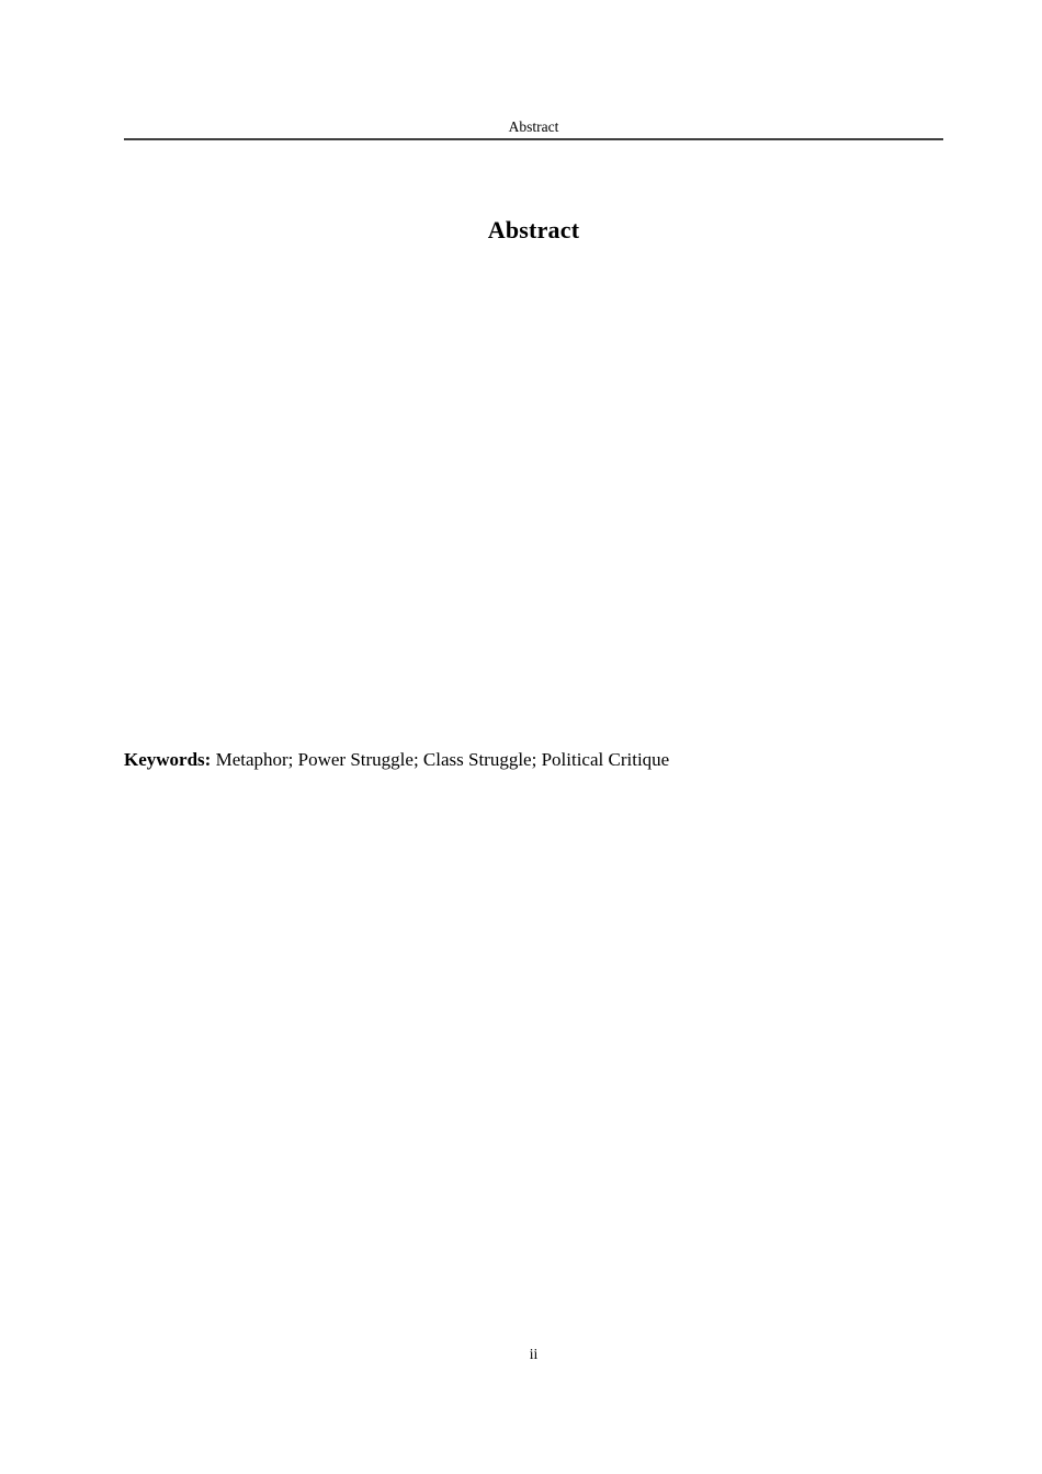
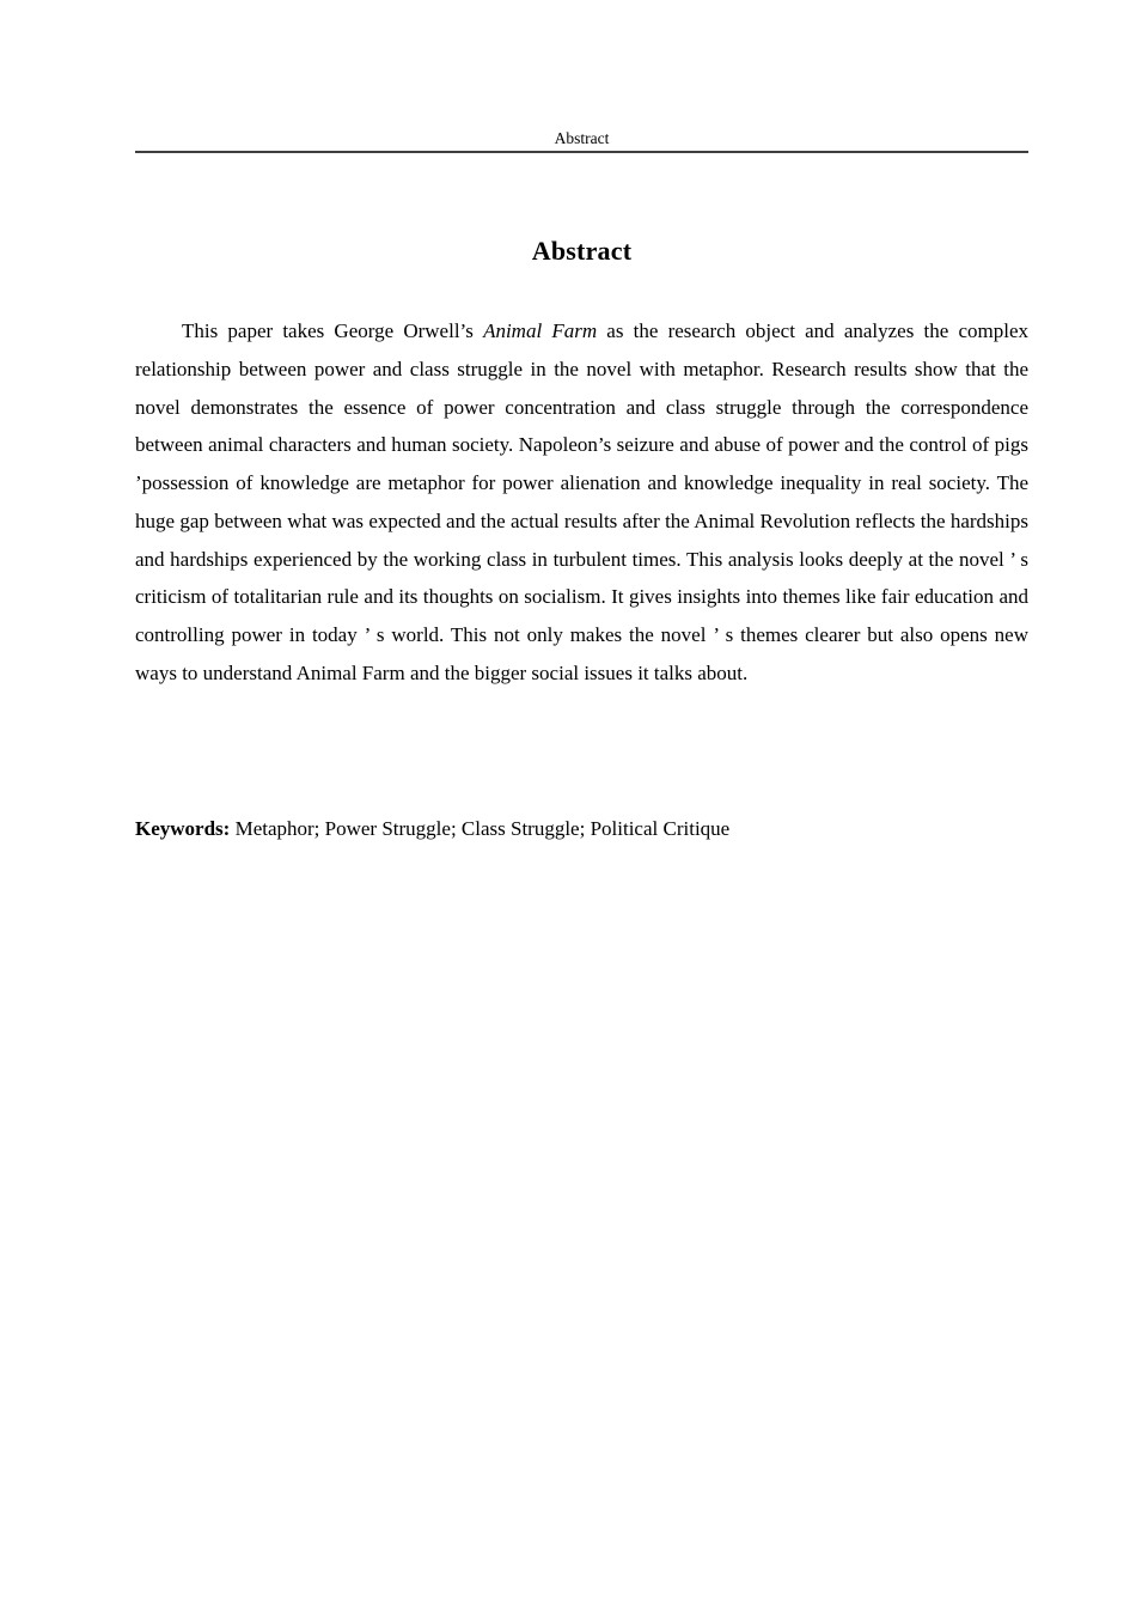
  Abstract
  Abstract
+ This paper takes George Orwell’s Animal Farm as the research object and analyzes the complex relationship between power and class struggle in the novel with metaphor. Research results show that the novel demonstrates the essence of power concentration and class struggle through the correspondence between animal characters and human society. Napoleon’s seizure and abuse of power and the control of pigs ’possession of knowledge are metaphor for power alienation and knowledge inequality in real society. The huge gap between what was expected and the actual results after the Animal Revolution reflects the hardships and hardships experienced by the working class in turbulent times. This analysis looks deeply at the novel ’ s criticism of totalitarian rule and its thoughts on socialism. It gives insights into themes like fair education and controlling power in today ’ s world. This not only makes the novel ’ s themes clearer but also opens new ways to understand Animal Farm and the bigger social issues it talks about.
  Keywords: Metaphor; Power Struggle; Class Struggle; Political Critique
- ii
